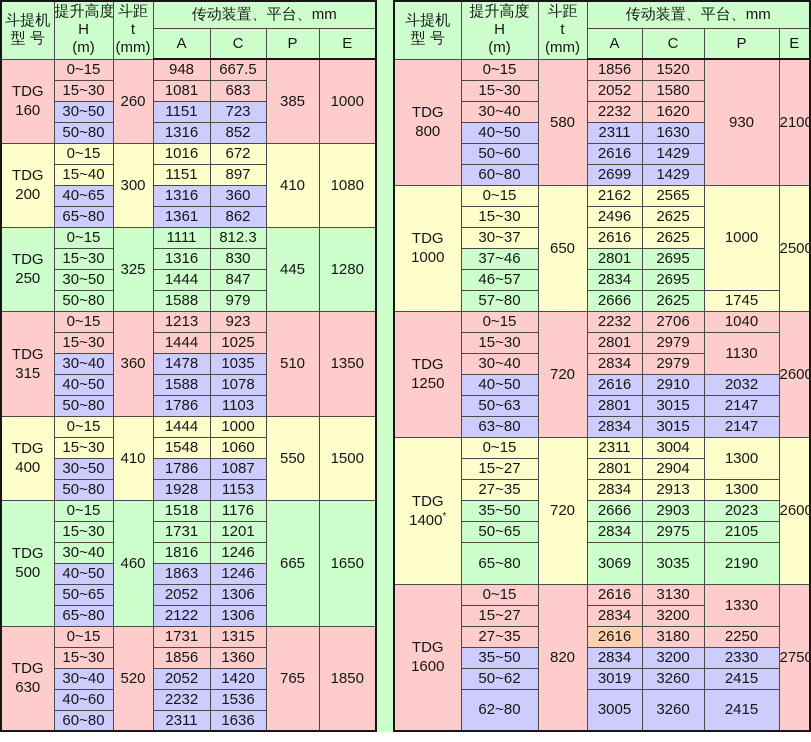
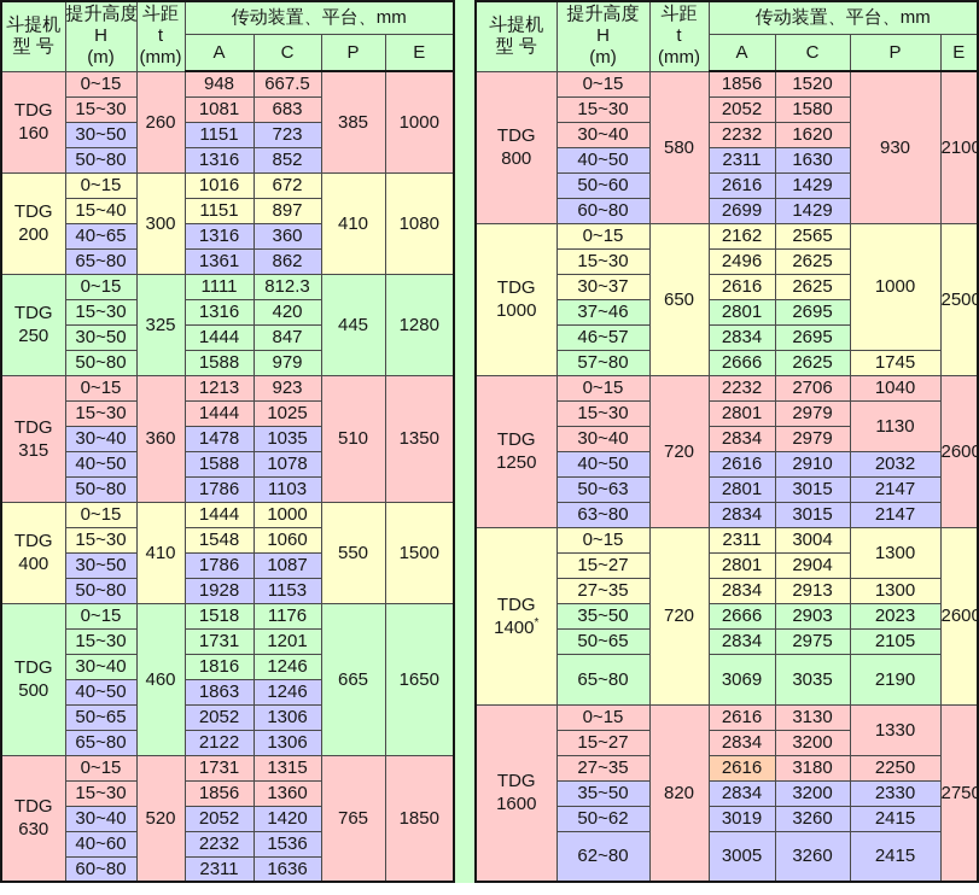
  斗提机 型 号	提升高度 H (m)	斗距 t (mm)	传动装置、平台、mm
  A	C	P	E
  TDG160	0~15	260	948	667.5	385	1000
  15~30	1081	683
  30~50	1151	723
  50~80	1316	852
  TDG200	0~15	300	1016	672	410	1080
  15~40	1151	897
  40~65	1316	360
  65~80	1361	862
  TDG250	0~15	325	1111	812.3	445	1280
- 15~30	1316	830
+ 15~30	1316	420
  30~50	1444	847
  50~80	1588	979
  TDG315	0~15	360	1213	923	510	1350
  15~30	1444	1025
  30~40	1478	1035
  40~50	1588	1078
  50~80	1786	1103
  TDG400	0~15	410	1444	1000	550	1500
  15~30	1548	1060
  30~50	1786	1087
  50~80	1928	1153
  TDG500	0~15	460	1518	1176	665	1650
  15~30	1731	1201
  30~40	1816	1246
  40~50	1863	1246
  50~65	2052	1306
  65~80	2122	1306
  TDG630	0~15	520	1731	1315	765	1850
  15~30	1856	1360
  30~40	2052	1420
  40~60	2232	1536
  60~80	2311	1636
  斗提机 型 号	提升高度 H (m)	斗距 t (mm)	传动装置、平台、mm
  A	C	P	E
  TDG800	0~15	580	1856	1520	930	2100
  15~30	2052	1580
  30~40	2232	1620
  40~50	2311	1630
  50~60	2616	1429
  60~80	2699	1429
  TDG1000	0~15	650	2162	2565	1000	2500
  15~30	2496	2625
  30~37	2616	2625
  37~46	2801	2695
  46~57	2834	2695
  57~80	2666	2625	1745
  TDG1250	0~15	720	2232	2706	1040	2600
  15~30	2801	2979	1130
  30~40	2834	2979
  40~50	2616	2910	2032
  50~63	2801	3015	2147
  63~80	2834	3015	2147
  TDG1400*	0~15	720	2311	3004	1300	2600
  15~27	2801	2904
  27~35	2834	2913	1300
  35~50	2666	2903	2023
  50~65	2834	2975	2105
  65~80	3069	3035	2190
  TDG1600	0~15	820	2616	3130	1330	2750
  15~27	2834	3200
  27~35	2616	3180	2250
  35~50	2834	3200	2330
  50~62	3019	3260	2415
  62~80	3005	3260	2415
